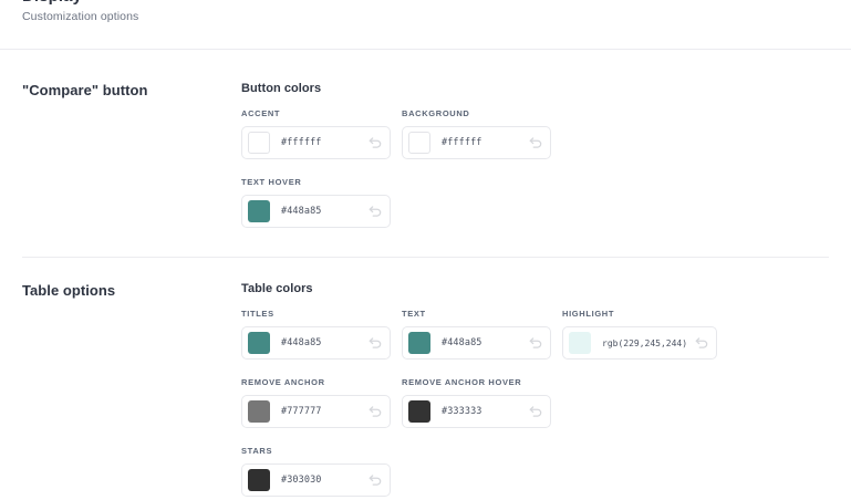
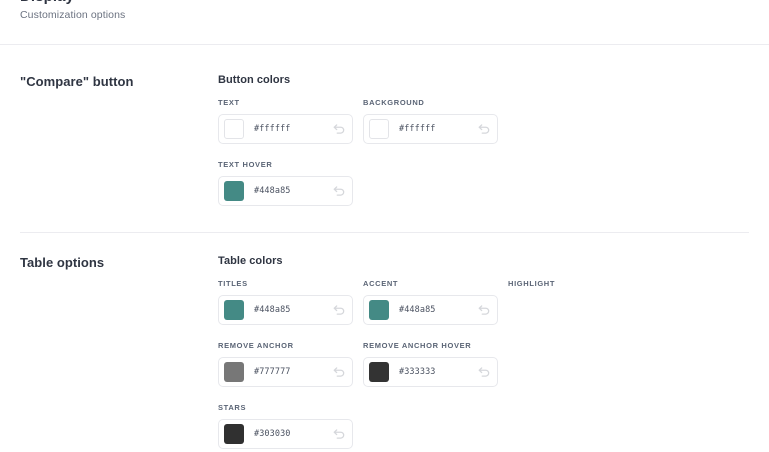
  Customization options
  "Compare" button
  Button colors
- ACCENT
+ TEXT
  #ffffff
  BACKGROUND
  #ffffff
  TEXT HOVER
  #448a85
  Table options
  Table colors
  TITLES
  #448a85
- TEXT
+ ACCENT
  #448a85
  HIGHLIGHT
- rgb(229,245,244)
  REMOVE ANCHOR
  #777777
  REMOVE ANCHOR HOVER
  #333333
  STARS
  #303030
